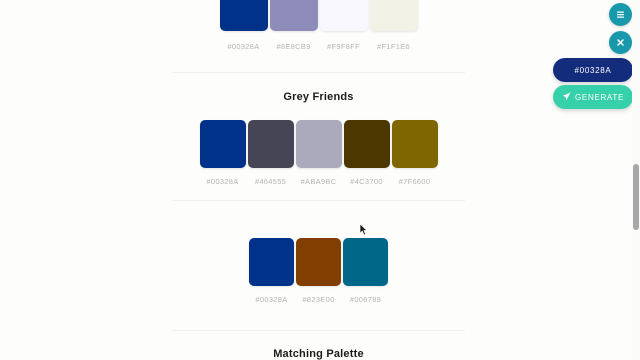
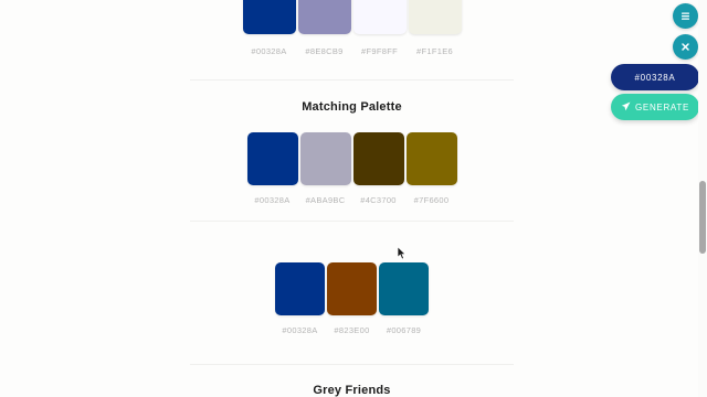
  #00328A
  #8E8CB9
  #F9F8FF
  #F1F1E6
- Grey Friends
+ Matching Palette
  #00328A
- #464555
  #ABA9BC
  #4C3700
  #7F6600
  #00328A
  #823E00
  #006789
- Matching Palette
+ Grey Friends
  #00328A
  GENERATE
